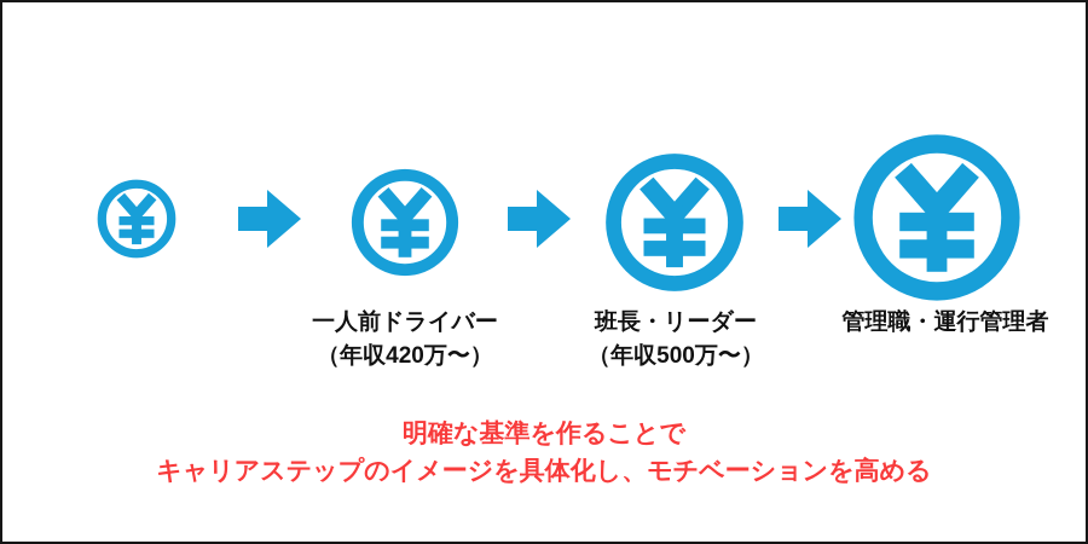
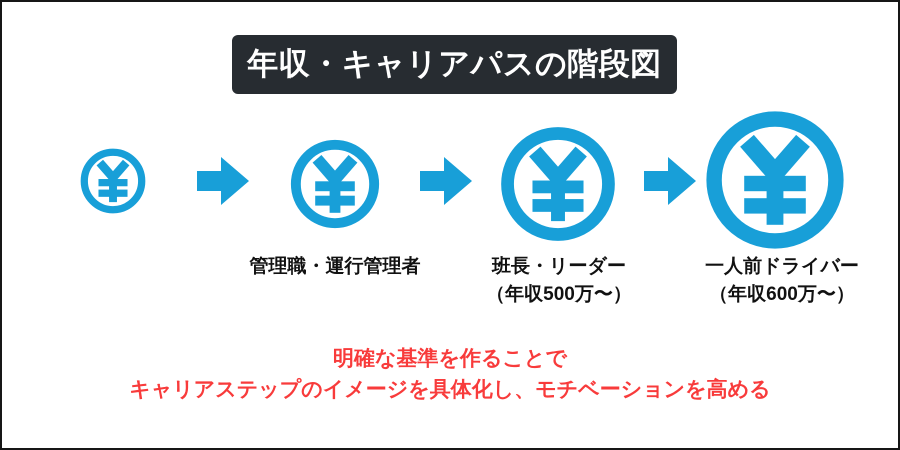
+ 年収・キャリアパスの階段図
- 一人前ドライバー
+ 管理職・運行管理者
- （年収420万〜）
  班長・リーダー
  （年収500万〜）
- 管理職・運行管理者
+ 一人前ドライバー
+ （年収600万〜）
  明確な基準を作ることで
  キャリアステップのイメージを具体化し、モチベーションを高める
